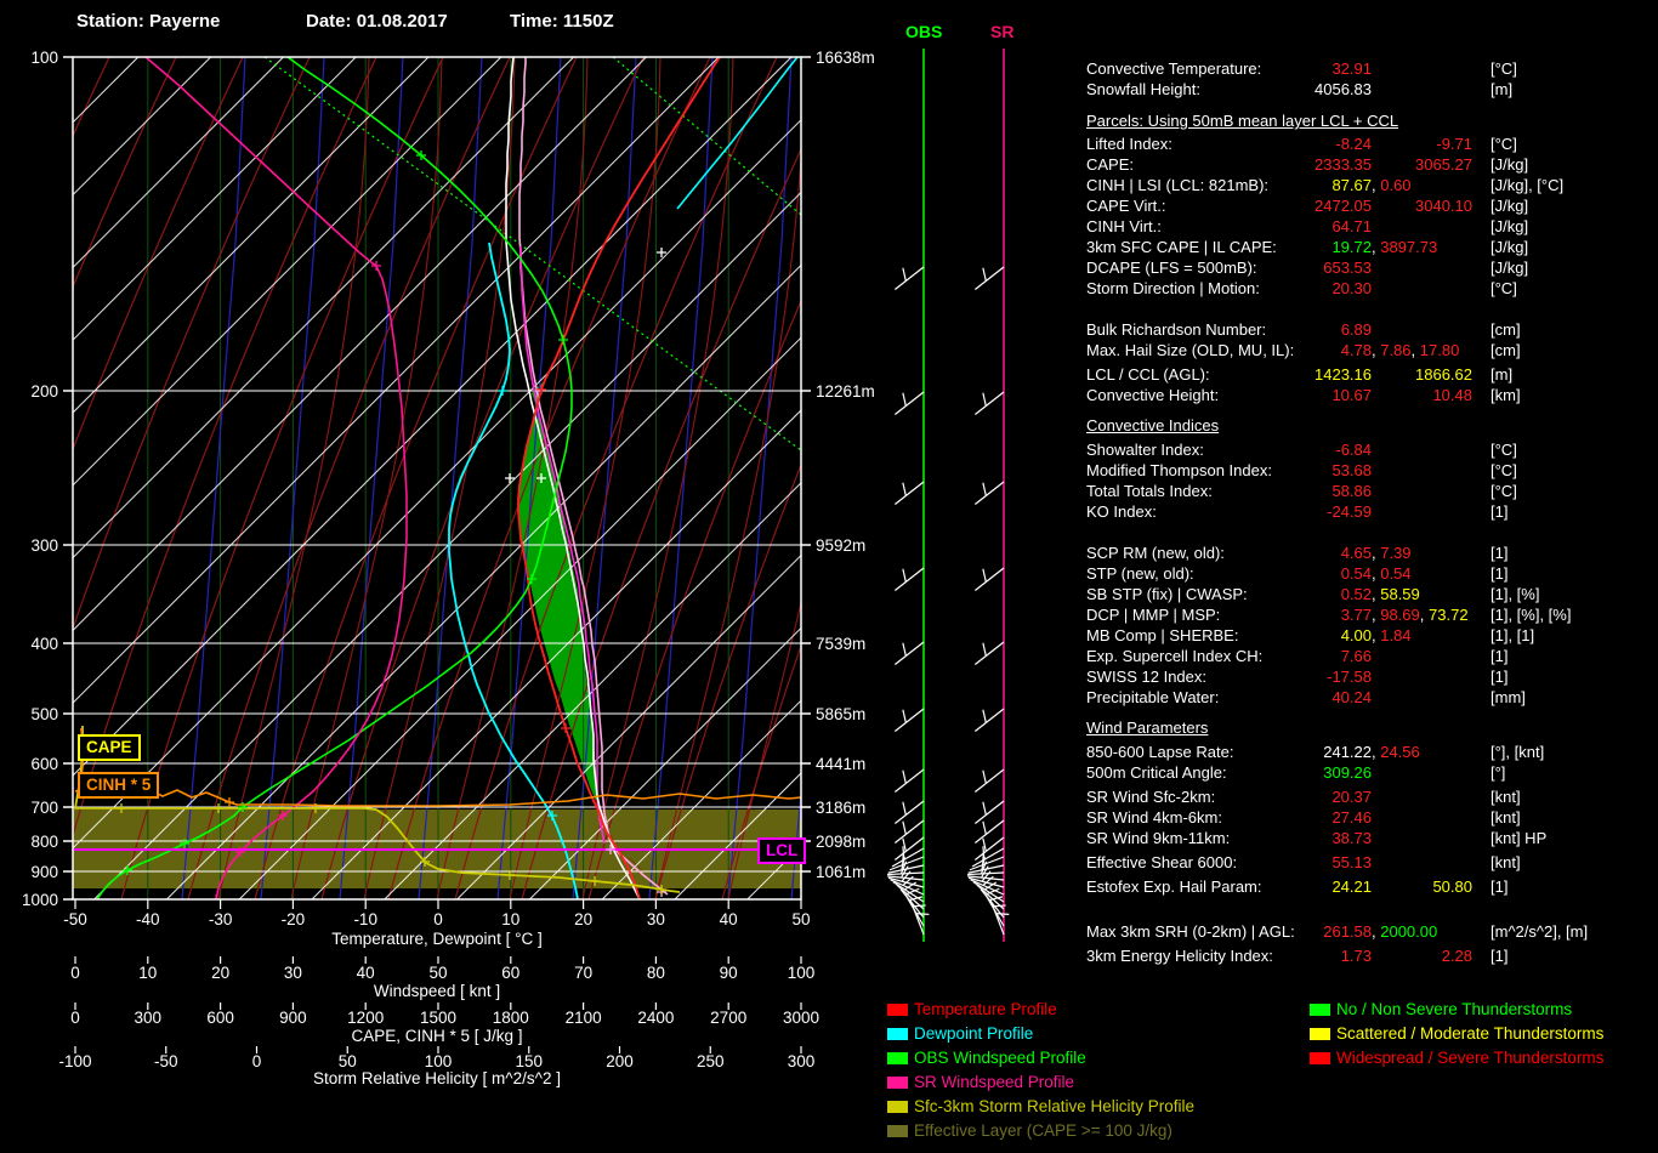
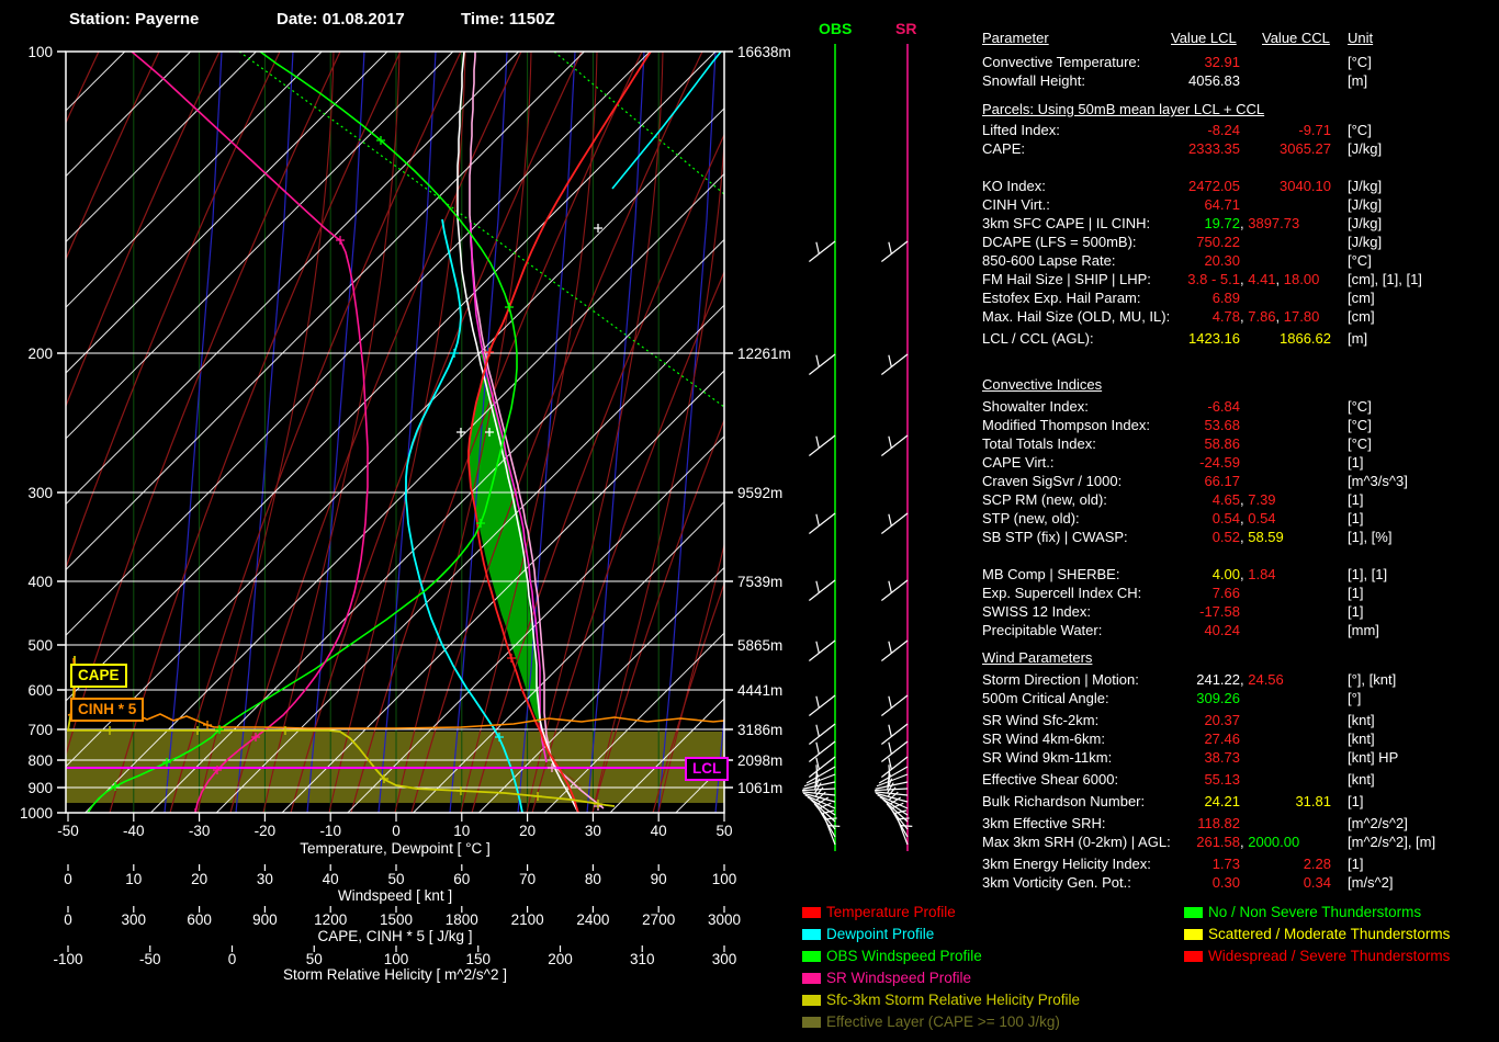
  100
  16638m
  200
  12261m
  300
  9592m
  400
  7539m
  500
  5865m
  600
  4441m
  700
  3186m
  800
  2098m
  900
  1061m
  1000
  -50
  -40
  -30
  -20
  -10
  0
  10
  20
  30
  40
  50
  Temperature, Dewpoint [ °C ]
  0
  10
  20
  30
  40
  50
  60
  70
  80
  90
  100
  Windspeed [ knt ]
  0
  300
  600
  900
  1200
  1500
  1800
  2100
  2400
  2700
  3000
  CAPE, CINH * 5 [ J/kg ]
  -100
  -50
  0
  50
  100
  150
  200
- 250
+ 310
  300
  Storm Relative Helicity [ m^2/s^2 ]
  Station: Payerne
  Date: 01.08.2017
  Time: 1150Z
  OBS
  SR
  CAPE
  CINH * 5
  LCL
+ Parameter
+ Value LCL
+ Value CCL
+ Unit
  Convective Temperature:
  32.91
  [°C]
  Snowfall Height:
  4056.83
  [m]
  Parcels: Using 50mB mean layer LCL + CCL
  Lifted Index:
  -8.24
  -9.71
  [°C]
  CAPE:
  2333.35
  3065.27
  [J/kg]
- CINH | LSI (LCL: 821mB):
- 87.67
- , 0.60
- [J/kg], [°C]
- CAPE Virt.:
+ KO Index:
  2472.05
  3040.10
  [J/kg]
  CINH Virt.:
  64.71
  [J/kg]
- 3km SFC CAPE | IL CAPE:
+ 3km SFC CAPE | IL CINH:
  19.72
  , 3897.73
  [J/kg]
  DCAPE (LFS = 500mB):
- 653.53
+ 750.22
  [J/kg]
- Storm Direction | Motion:
+ 850-600 Lapse Rate:
  20.30
  [°C]
+ FM Hail Size | SHIP | LHP:
+ 3.8 - 5.1
+ , 4.41, 18.00
+ [cm], [1], [1]
- Bulk Richardson Number:
+ Estofex Exp. Hail Param:
  6.89
  [cm]
  Max. Hail Size (OLD, MU, IL):
  4.78
  , 7.86, 17.80
  [cm]
  LCL / CCL (AGL):
  1423.16
  1866.62
  [m]
- Convective Height:
- 10.67
- 10.48
- [km]
  Convective Indices
  Showalter Index:
  -6.84
  [°C]
  Modified Thompson Index:
  53.68
  [°C]
  Total Totals Index:
  58.86
  [°C]
- KO Index:
+ CAPE Virt.:
  -24.59
  [1]
+ Craven SigSvr / 1000:
+ 66.17
+ [m^3/s^3]
  SCP RM (new, old):
  4.65
  , 7.39
  [1]
  STP (new, old):
  0.54
  , 0.54
  [1]
  SB STP (fix) | CWASP:
  0.52
  , 58.59
  [1], [%]
- DCP | MMP | MSP:
- 3.77
- , 98.69, 73.72
- [1], [%], [%]
  MB Comp | SHERBE:
  4.00
  , 1.84
  [1], [1]
  Exp. Supercell Index CH:
  7.66
  [1]
  SWISS 12 Index:
  -17.58
  [1]
  Precipitable Water:
  40.24
  [mm]
  Wind Parameters
- 850-600 Lapse Rate:
+ Storm Direction | Motion:
  241.22
  , 24.56
  [°], [knt]
  500m Critical Angle:
  309.26
  [°]
  SR Wind Sfc-2km:
  20.37
  [knt]
  SR Wind 4km-6km:
  27.46
  [knt]
  SR Wind 9km-11km:
  38.73
  [knt] HP
  Effective Shear 6000:
  55.13
  [knt]
- Estofex Exp. Hail Param:
+ Bulk Richardson Number:
  24.21
- 50.80
+ 31.81
  [1]
+ 3km Effective SRH:
+ 118.82
+ [m^2/s^2]
  Max 3km SRH (0-2km) | AGL:
  261.58
  , 2000.00
  [m^2/s^2], [m]
  3km Energy Helicity Index:
  1.73
  2.28
  [1]
+ 3km Vorticity Gen. Pot.:
+ 0.30
+ 0.34
+ [m/s^2]
  Temperature Profile
  Dewpoint Profile
  OBS Windspeed Profile
  SR Windspeed Profile
  Sfc-3km Storm Relative Helicity Profile
  Effective Layer (CAPE >= 100 J/kg)
  No / Non Severe Thunderstorms
  Scattered / Moderate Thunderstorms
  Widespread / Severe Thunderstorms
